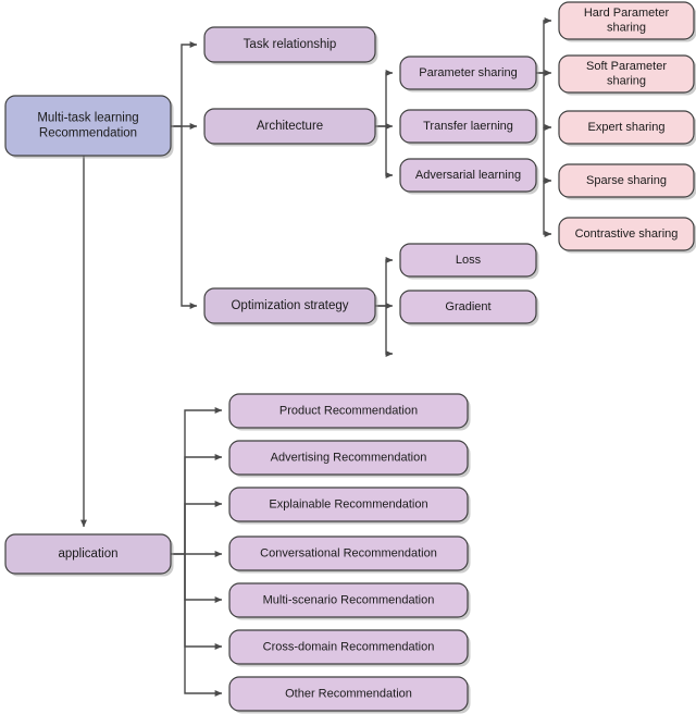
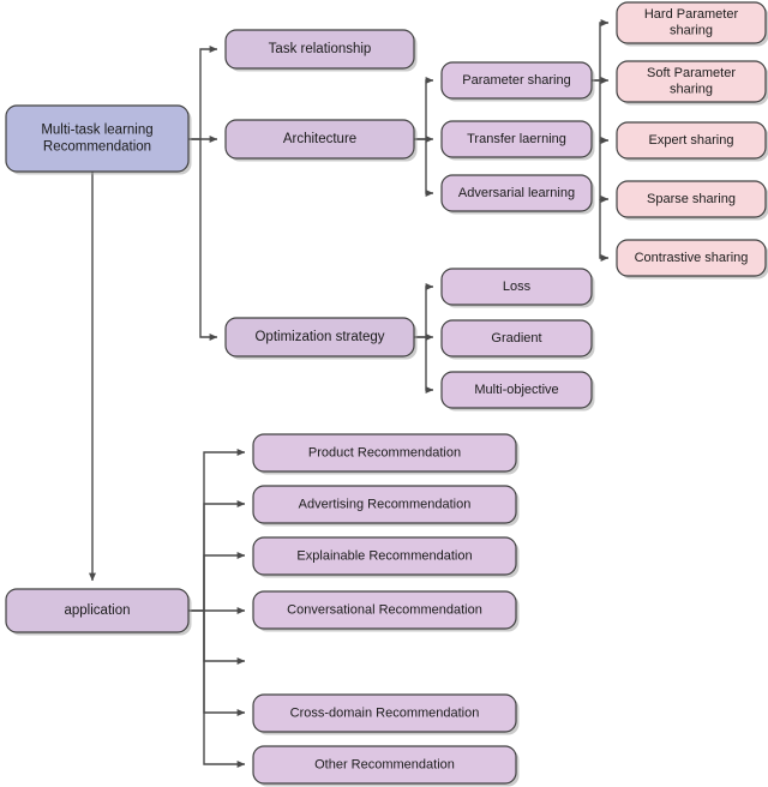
  Multi-task learning
  Recommendation
  Task relationship
  Architecture
  Optimization strategy
  application
  Parameter sharing
  Transfer laerning
  Adversarial learning
  Loss
  Gradient
+ Multi-objective
  Hard Parameter
  sharing
  Soft Parameter
  sharing
  Expert sharing
  Sparse sharing
  Contrastive sharing
  Product Recommendation
  Advertising Recommendation
  Explainable Recommendation
  Conversational Recommendation
- Multi-scenario Recommendation
  Cross-domain Recommendation
  Other Recommendation
